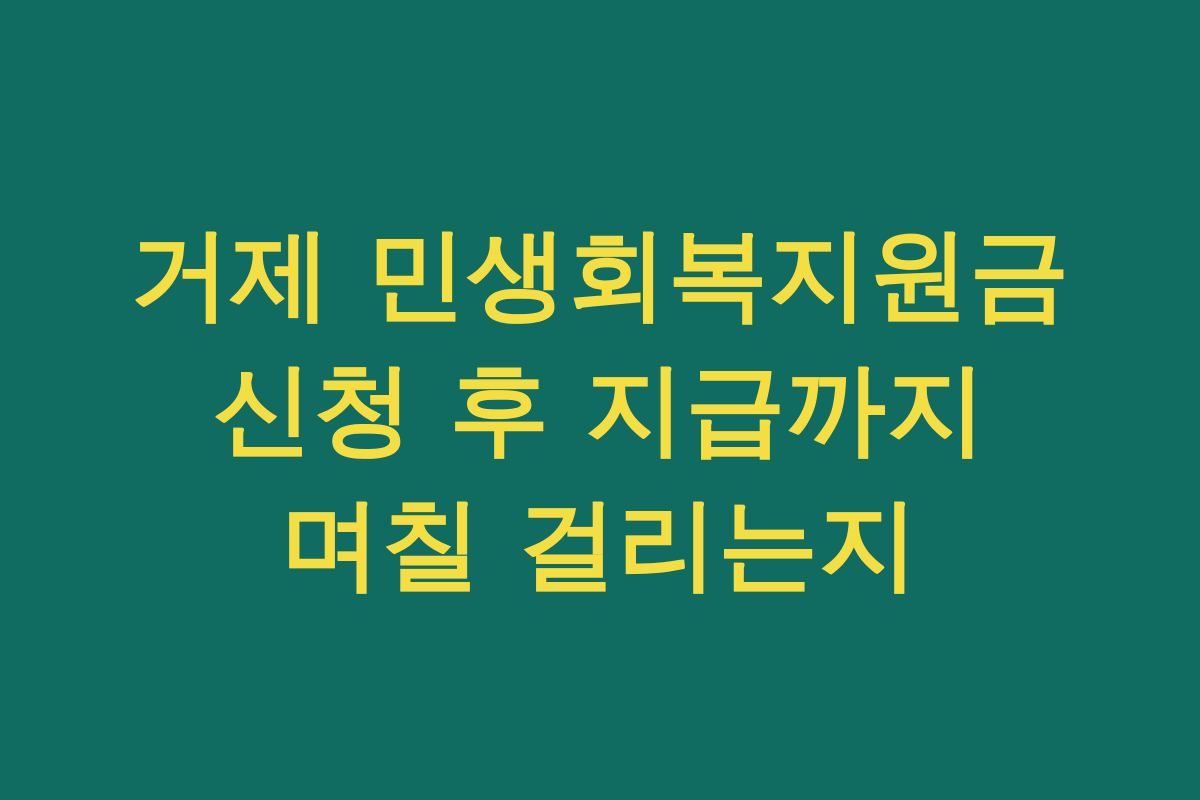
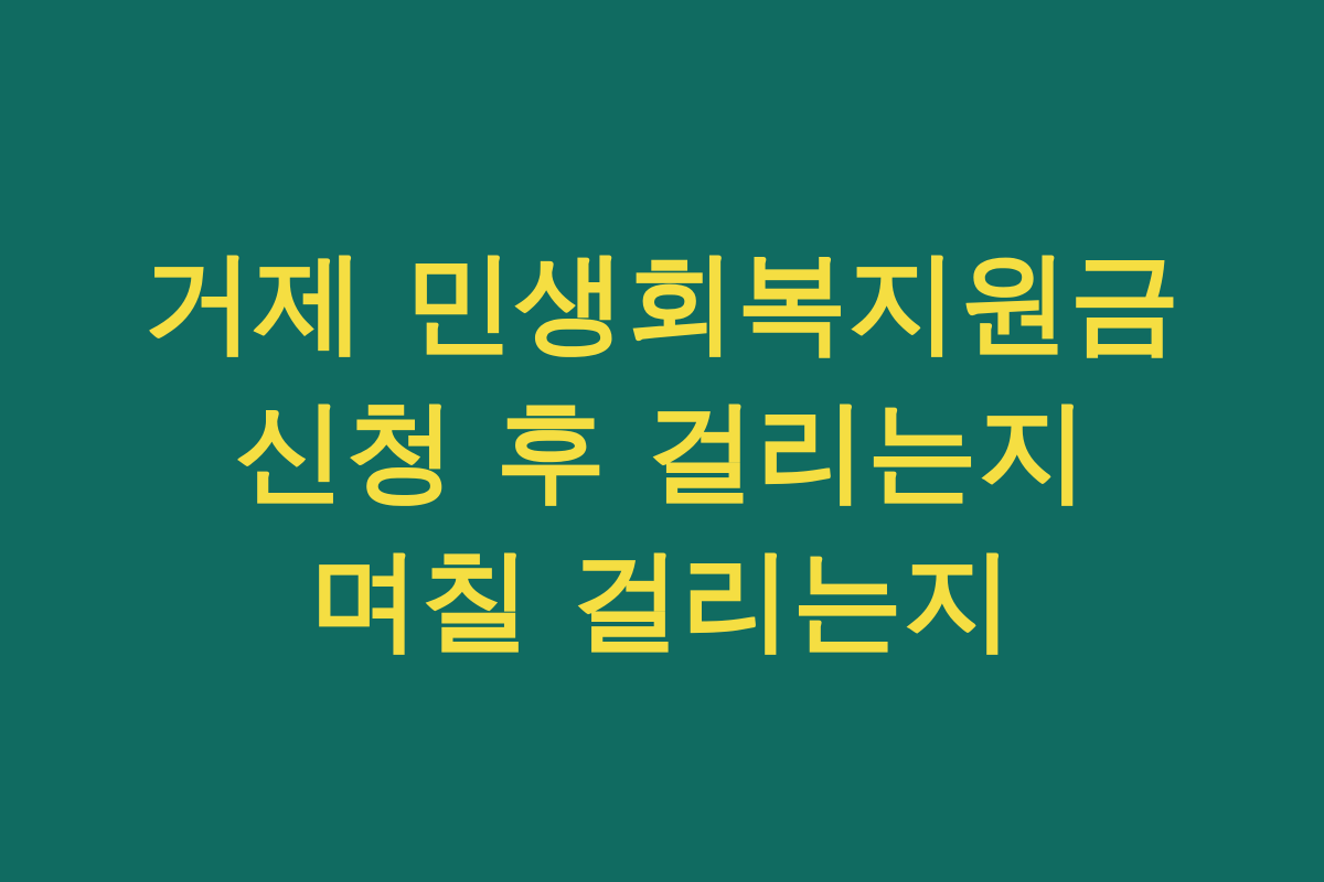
- 거제 민생회복지원금 신청 후 지급까지 며칠 걸리는지
+ 거제 민생회복지원금 신청 후 걸리는지 며칠 걸리는지
